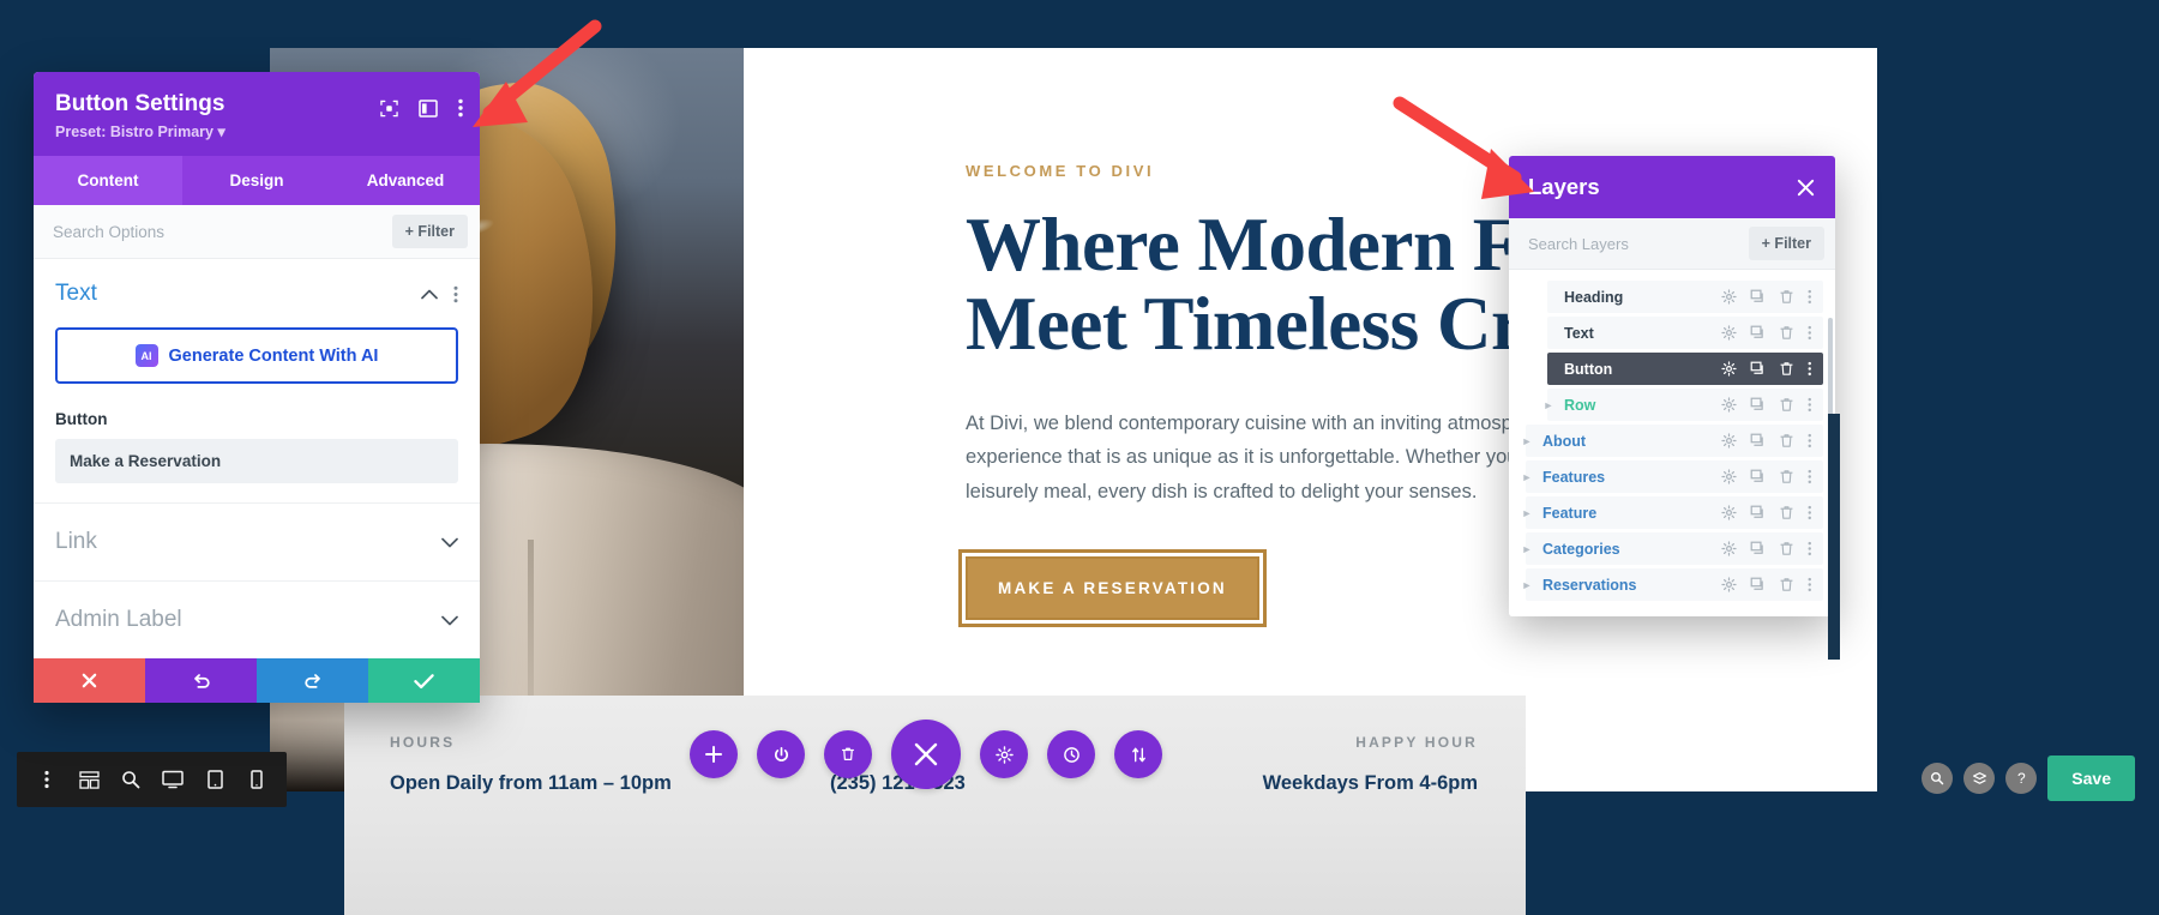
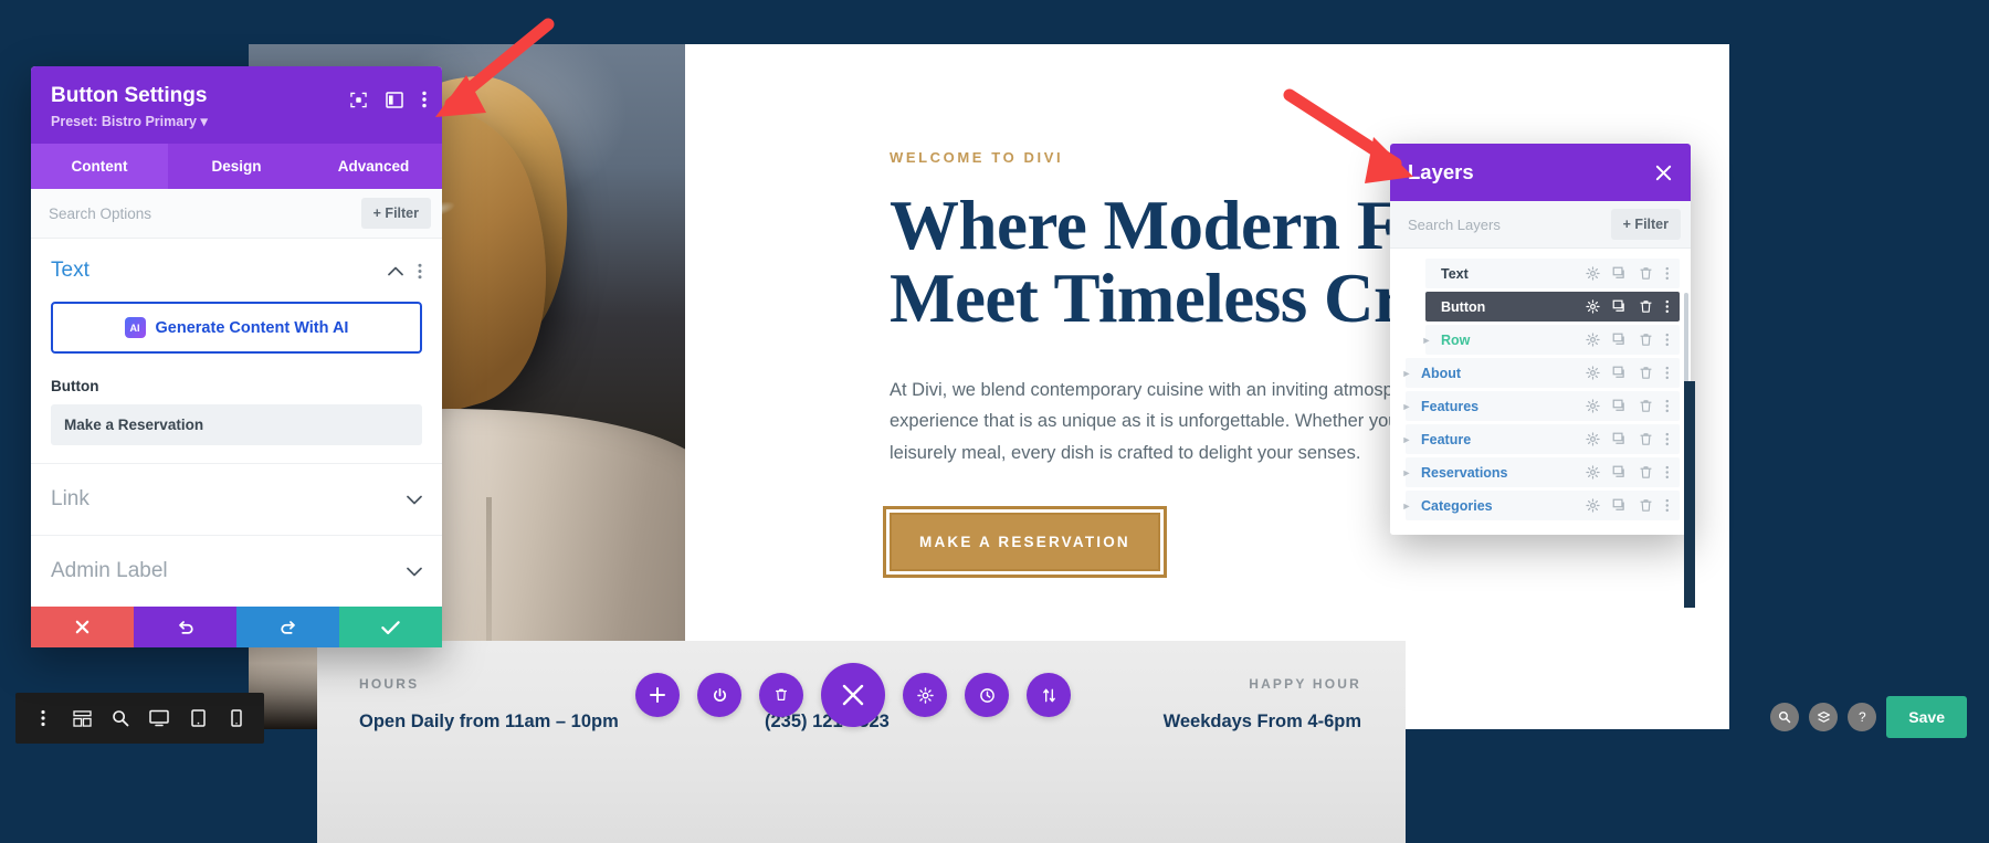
  WELCOME TO DIVI
  Where Modern F Meet Timeless Cr
  At Divi, we blend contemporary cuisine with an inviting atmosp experience that is as unique as it is unforgettable. Whether yo leisurely meal, every dish is crafted to delight your senses.
  MAKE A RESERVATION
  HOURS
  Open Daily from 11am – 10pm
  HAPPY HOUR
  Weekdays From 4-6pm
  ?
  Save
  Button Settings
  Preset: Bistro Primary ▾
  Content
  Design
  Advanced
  Search Options
  + Filter
  Text
  AI
  Generate Content With AI
  Button
  Make a Reservation
  Link
  Admin Label
  Layers
  Search Layers
  + Filter
- Heading
  Text
  Button
  ►
  Row
  ►
  About
  ►
  Features
  ►
  Feature
  ►
- Categories
+ Reservations
  ►
- Reservations
+ Categories
